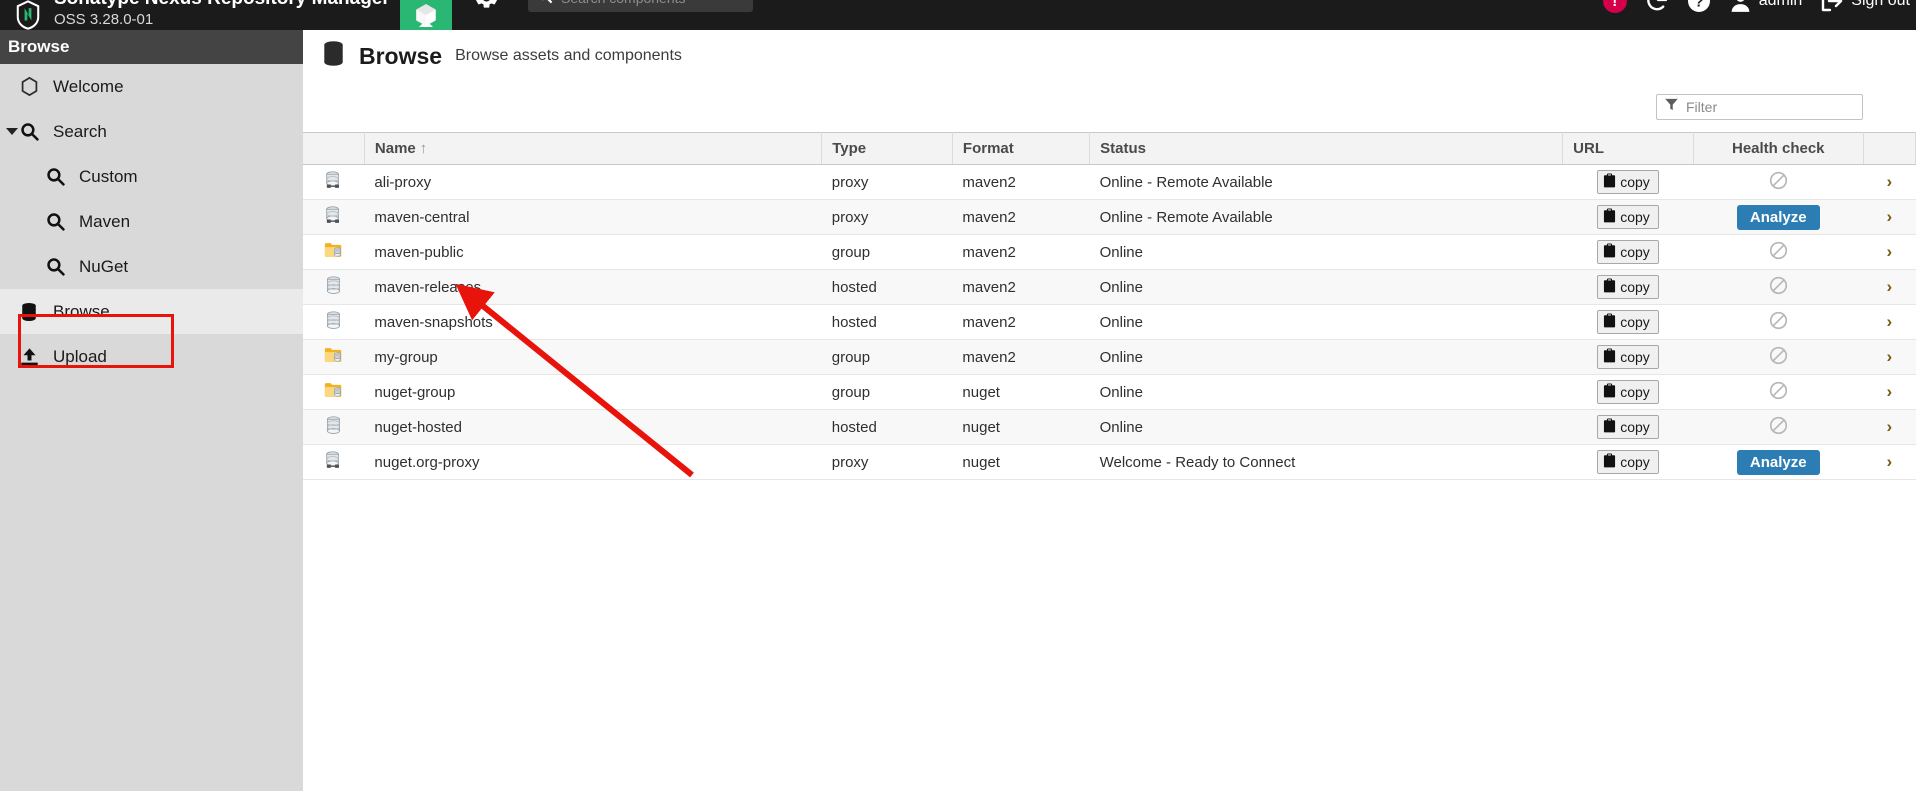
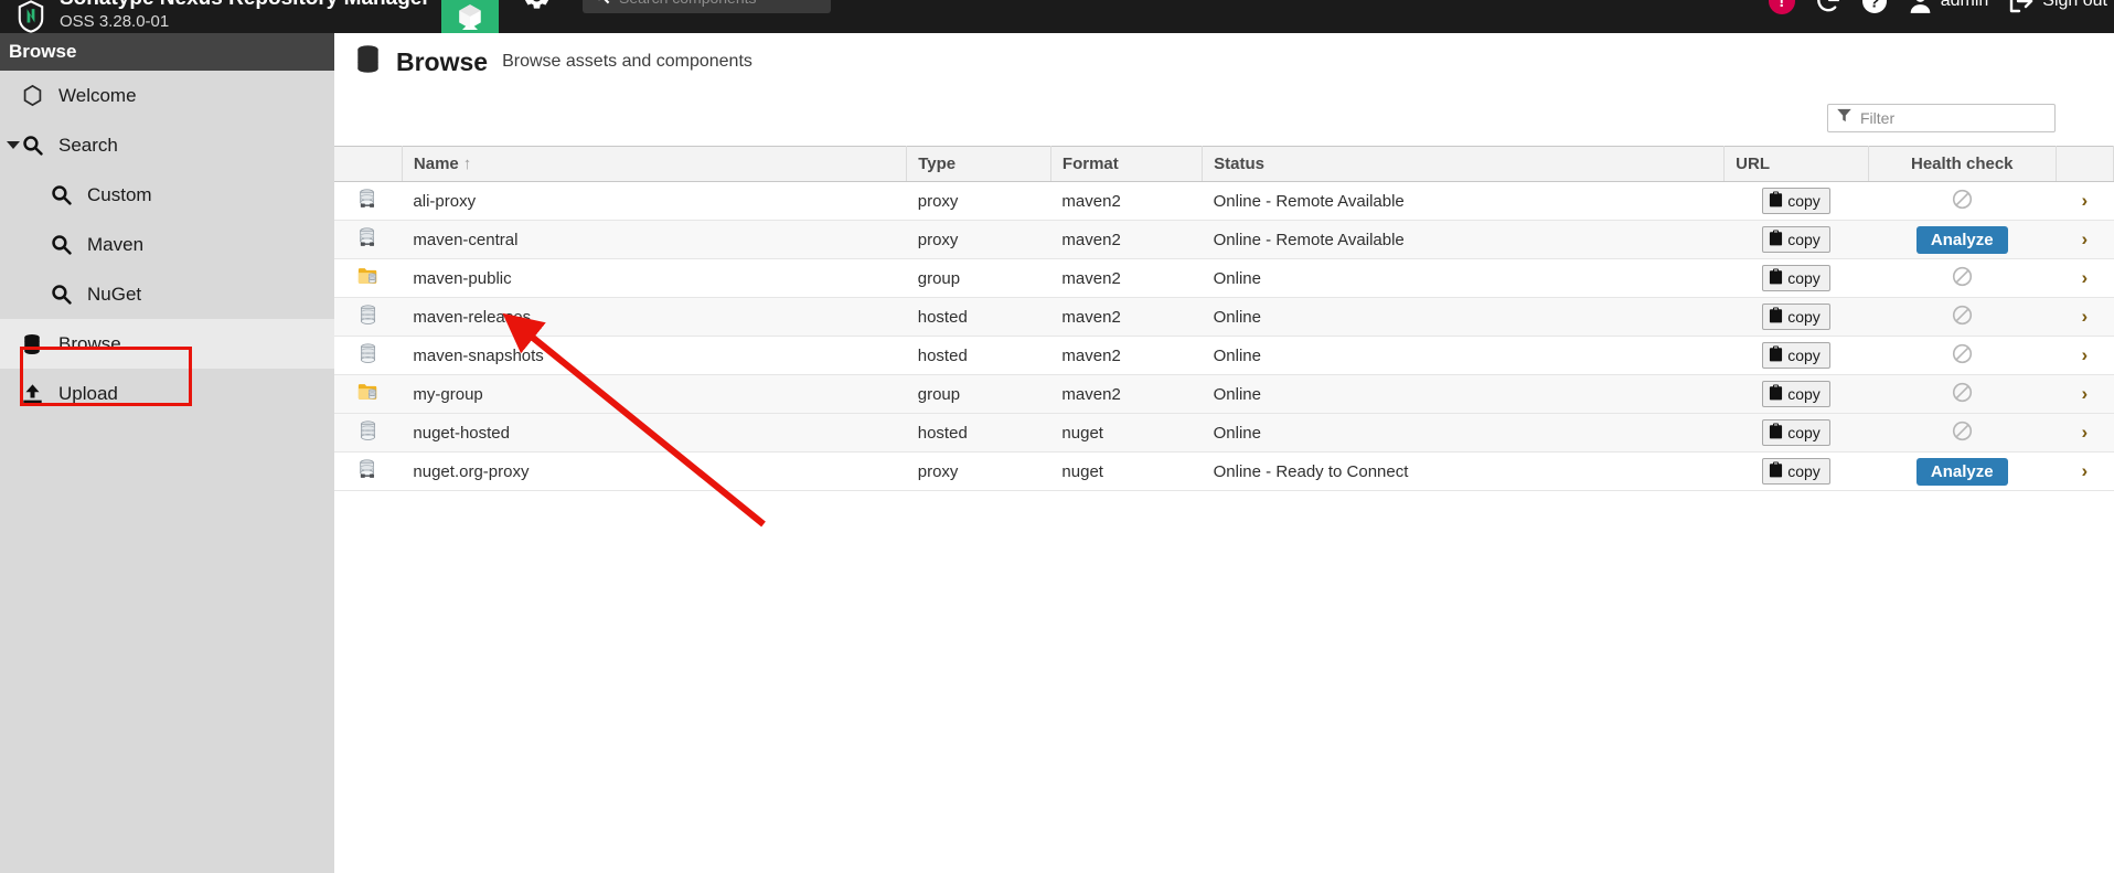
  OSS 3.28.0-01
  !
  ?
  admin
  Sign out
  Browse
  Welcome
  Search
  Custom
  Maven
  NuGet
  Browse
  Upload
  Browse
  Browse assets and components
  Filter
  	Name ↑	Type	Format	Status	URL	Health check
  	ali-proxy	proxy	maven2	Online - Remote Available	copy		›
  	maven-central	proxy	maven2	Online - Remote Available	copy	Analyze	›
  	maven-public	group	maven2	Online	copy		›
  	maven-releases	hosted	maven2	Online	copy		›
  	maven-snapshots	hosted	maven2	Online	copy		›
  	my-group	group	maven2	Online	copy		›
- 	nuget-group	group	nuget	Online	copy		›
  	nuget-hosted	hosted	nuget	Online	copy		›
- 	nuget.org-proxy	proxy	nuget	Welcome - Ready to Connect	copy	Analyze	›
+ 	nuget.org-proxy	proxy	nuget	Online - Ready to Connect	copy	Analyze	›
